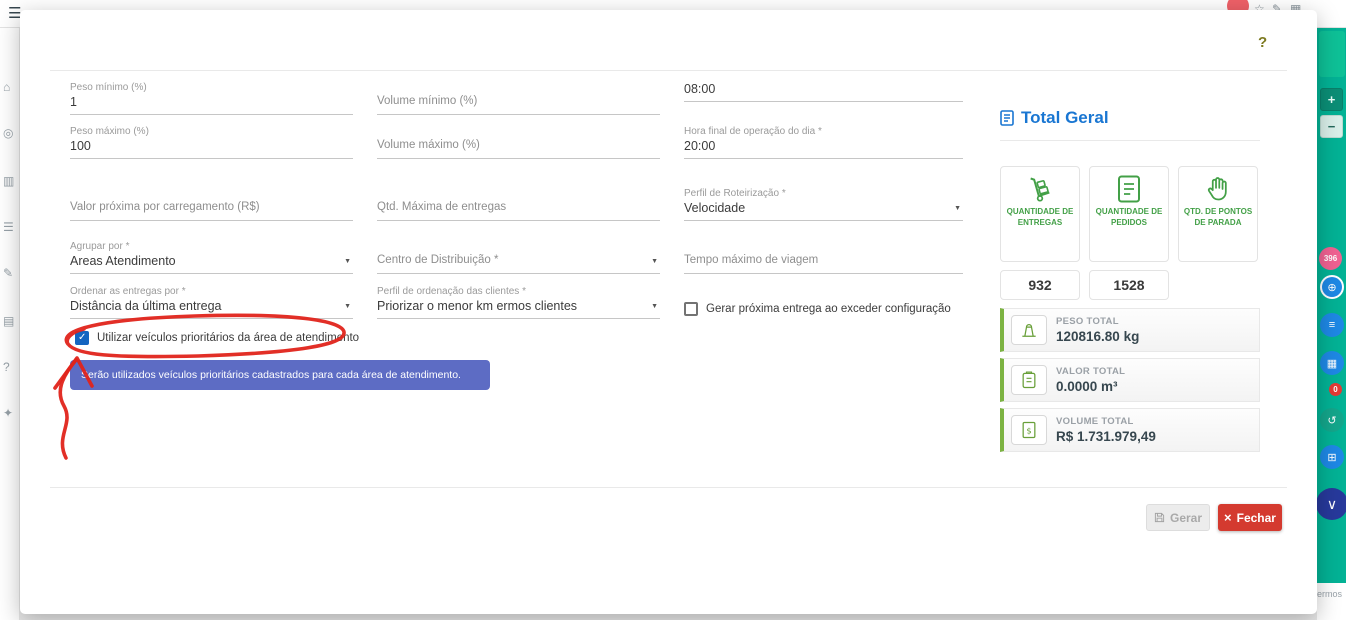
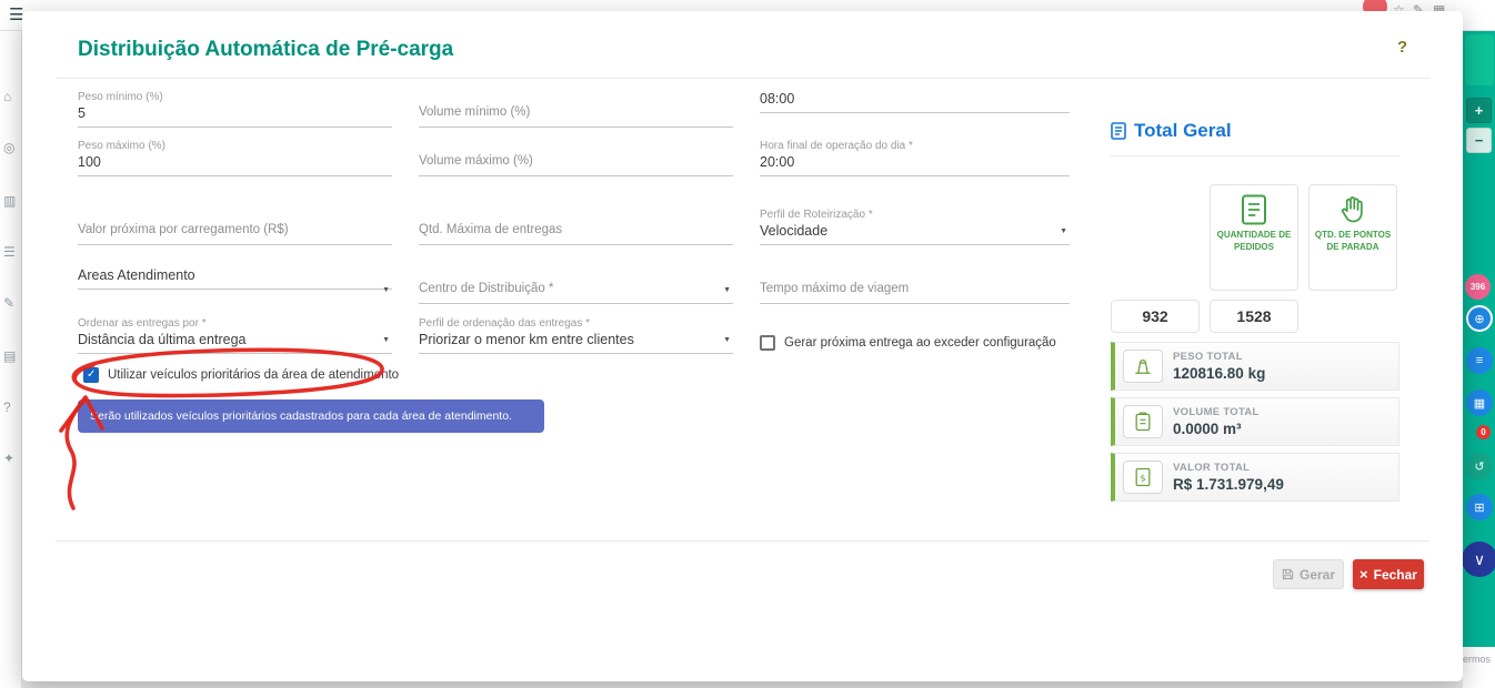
  ☰
  ☆
  ✎
  ▦
  ⌂
  ◎
  ▥
  ☰
  ✎
  ▤
  ?
  ✦
  +
  −
  396
  ⊕
  ≡
  ▦
  0
  ↺
  ⊞
  ∨
  ermos
+ Distribuição Automática de Pré-carga
  ?
  Peso mínimo (%)
- 1
+ 5
  Volume mínimo (%)
  08:00
  Peso máximo (%)
  100
  Volume máximo (%)
  Hora final de operação do dia *
  20:00
  Valor próxima por carregamento (R$)
  Qtd. Máxima de entregas
  Perfil de Roteirização *
  Velocidade
- Agrupar por *
  Areas Atendimento
  Centro de Distribuição *
  Tempo máximo de viagem
  Ordenar as entregas por *
  Distância da última entrega
- Perfil de ordenação das clientes *
+ Perfil de ordenação das entregas *
- Priorizar o menor km ermos clientes
+ Priorizar o menor km entre clientes
  Gerar próxima entrega ao exceder configuração
  ✓
  Utilizar veículos prioritários da área de atendimnto
  erão utilizados veículos prioritários cadastrados para cada área de atendimento.
  Total Geral
- QUANTIDADE DE ENTREGAS
  QUANTIDADE DE PEDIDOS
  QTD. DE PONTOS DE PARADA
  932
  1528
  PESO TOTAL
  120816.80 kg
- VALOR TOTAL
+ VOLUME TOTAL
  0.0000 m³
  $
- VOLUME TOTAL
+ VALOR TOTAL
  R$ 1.731.979,49
  Gerar
  ×
  Fechar
